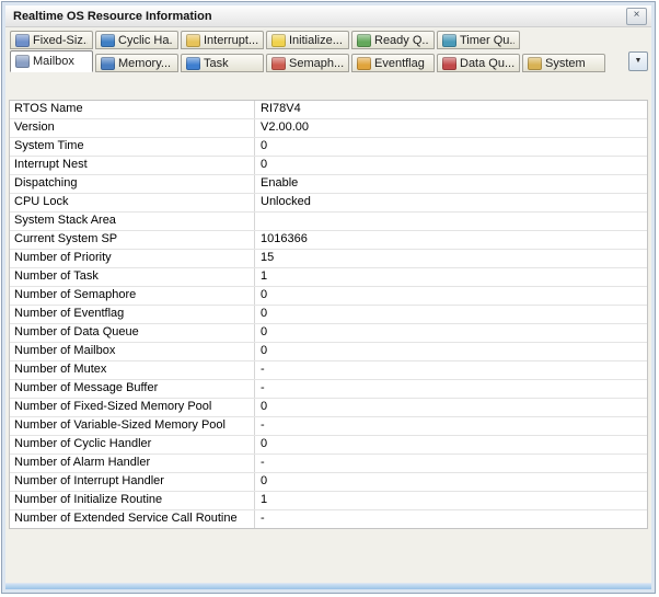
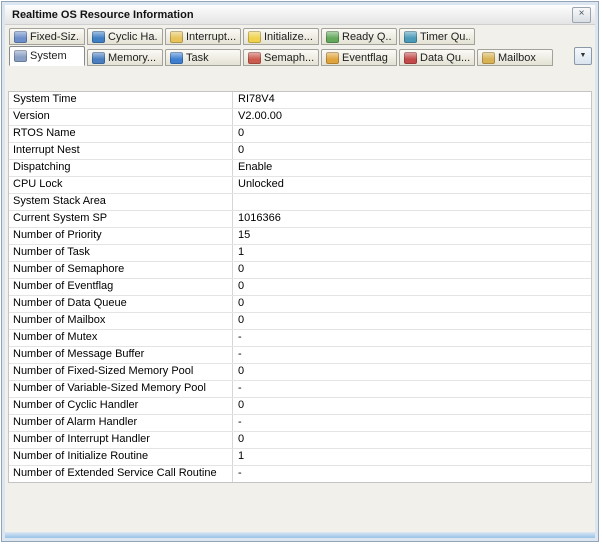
  Realtime OS Resource Information
  ×
  Fixed-Siz.
  Cyclic Ha.
  Interrupt...
  Initialize...
  Ready Q..
  Timer Qu.
- Mailbox
+ System
  Memory...
  Task
  Semaph...
  Eventflag
  Data Qu...
- System
+ Mailbox
- RTOS Name
+ System Time
  RI78V4
  Version
  V2.00.00
- System Time
+ RTOS Name
  0
  Interrupt Nest
  0
  Dispatching
  Enable
  CPU Lock
  Unlocked
  System Stack Area
  Current System SP
  1016366
  Number of Priority
  15
  Number of Task
  1
  Number of Semaphore
  0
  Number of Eventflag
  0
  Number of Data Queue
  0
  Number of Mailbox
  0
  Number of Mutex
  -
  Number of Message Buffer
  -
  Number of Fixed-Sized Memory Pool
  0
  Number of Variable-Sized Memory Pool
  -
  Number of Cyclic Handler
  0
  Number of Alarm Handler
  -
  Number of Interrupt Handler
  0
  Number of Initialize Routine
  1
  Number of Extended Service Call Routine
  -
